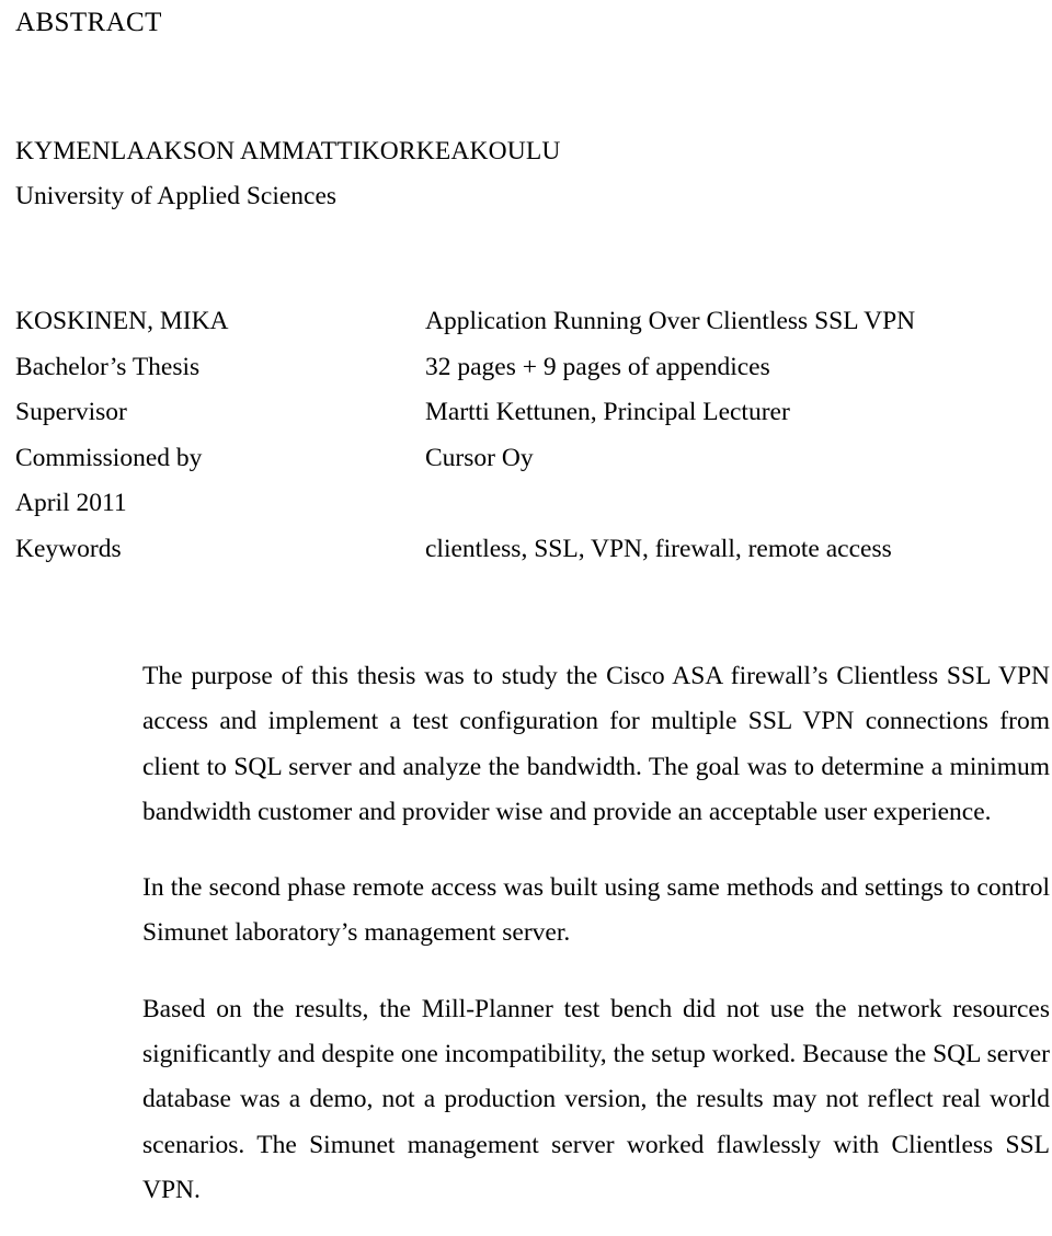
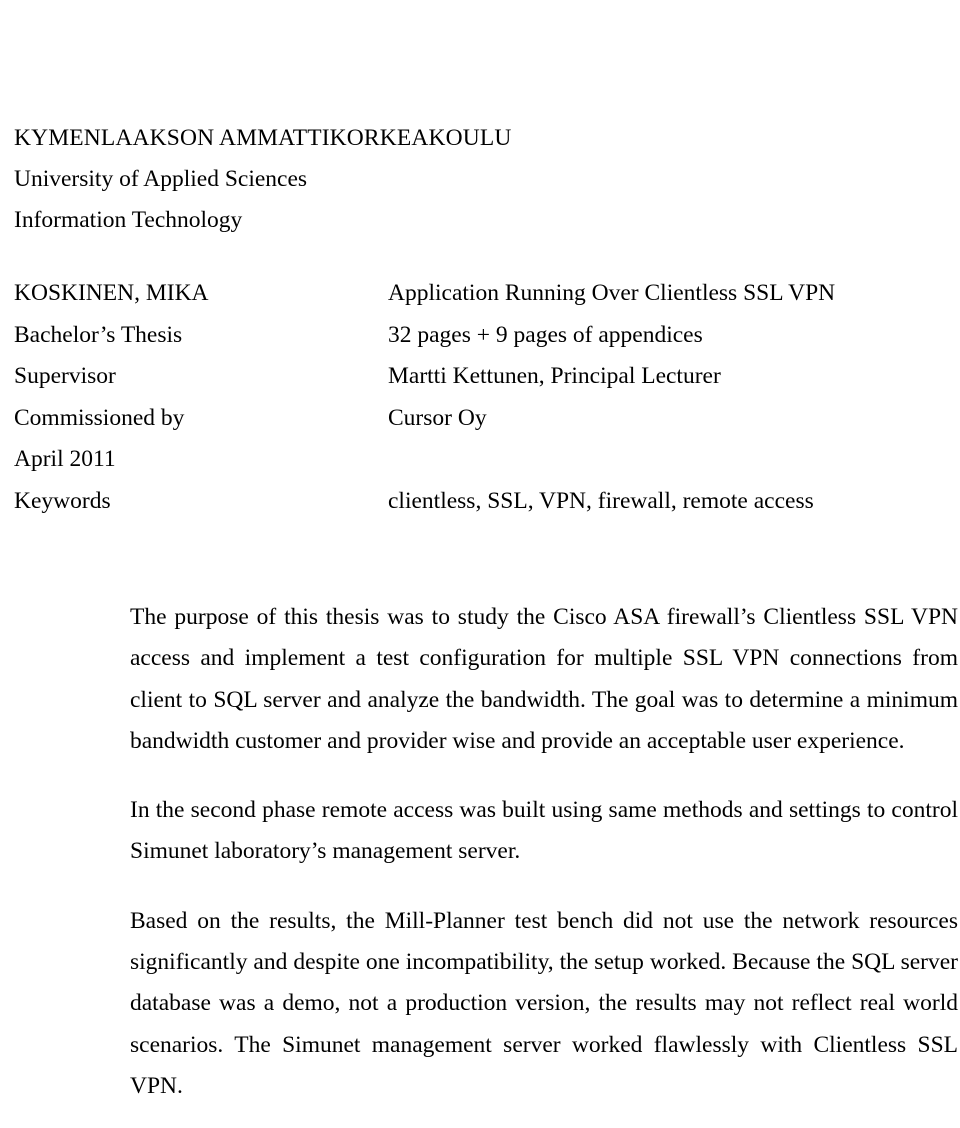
- ABSTRACT
  KYMENLAAKSON AMMATTIKORKEAKOULU
  University of Applied Sciences
+ Information Technology
  KOSKINEN, MIKA
  Application Running Over Clientless SSL VPN
  Bachelor’s Thesis
  32 pages + 9 pages of appendices
  Supervisor
  Martti Kettunen, Principal Lecturer
  Commissioned by
  Cursor Oy
  April 2011
  Keywords
  clientless, SSL, VPN, firewall, remote access
  The purpose of this thesis was to study the Cisco ASA firewall’s Clientless SSL VPN access and implement a test configuration for multiple SSL VPN connections from client to SQL server and analyze the bandwidth. The goal was to determine a minimum bandwidth customer and provider wise and provide an acceptable user experience.
  In the second phase remote access was built using same methods and settings to control Simunet laboratory’s management server.
  Based on the results, the Mill-Planner test bench did not use the network resources significantly and despite one incompatibility, the setup worked. Because the SQL server database was a demo, not a production version, the results may not reflect real world scenarios. The Simunet management server worked flawlessly with Clientless SSL VPN.
